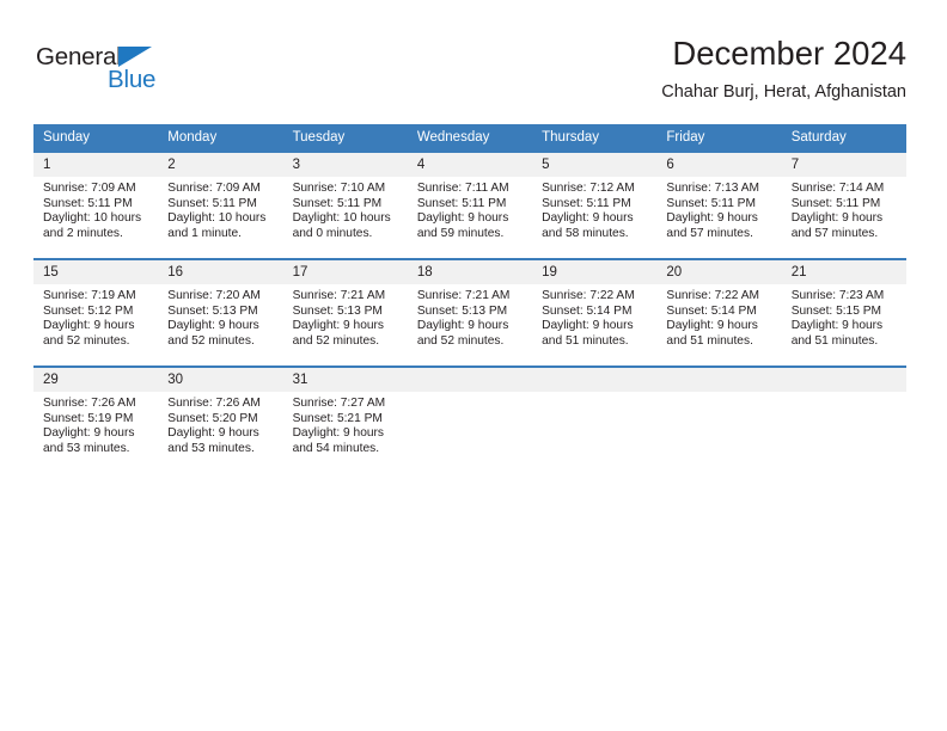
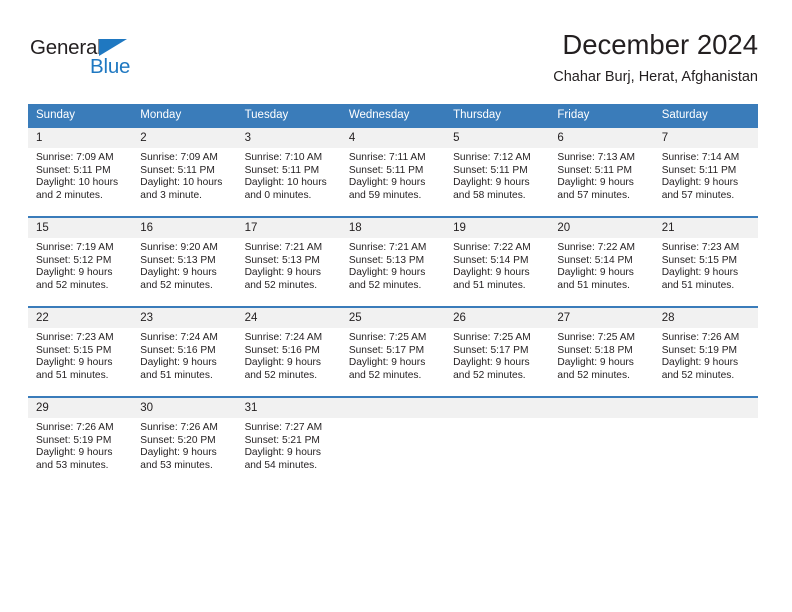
  General
  Blue
  December 2024
  Chahar Burj, Herat, Afghanistan
  Sunday	Monday	Tuesday	Wednesday	Thursday	Friday	Saturday
- 1Sunrise: 7:09 AMSunset: 5:11 PMDaylight: 10 hoursand 2 minutes.	2Sunrise: 7:09 AMSunset: 5:11 PMDaylight: 10 hoursand 1 minute.	3Sunrise: 7:10 AMSunset: 5:11 PMDaylight: 10 hoursand 0 minutes.	4Sunrise: 7:11 AMSunset: 5:11 PMDaylight: 9 hoursand 59 minutes.	5Sunrise: 7:12 AMSunset: 5:11 PMDaylight: 9 hoursand 58 minutes.	6Sunrise: 7:13 AMSunset: 5:11 PMDaylight: 9 hoursand 57 minutes.	7Sunrise: 7:14 AMSunset: 5:11 PMDaylight: 9 hoursand 57 minutes.
+ 1Sunrise: 7:09 AMSunset: 5:11 PMDaylight: 10 hoursand 2 minutes.	2Sunrise: 7:09 AMSunset: 5:11 PMDaylight: 10 hoursand 3 minute.	3Sunrise: 7:10 AMSunset: 5:11 PMDaylight: 10 hoursand 0 minutes.	4Sunrise: 7:11 AMSunset: 5:11 PMDaylight: 9 hoursand 59 minutes.	5Sunrise: 7:12 AMSunset: 5:11 PMDaylight: 9 hoursand 58 minutes.	6Sunrise: 7:13 AMSunset: 5:11 PMDaylight: 9 hoursand 57 minutes.	7Sunrise: 7:14 AMSunset: 5:11 PMDaylight: 9 hoursand 57 minutes.
- 15Sunrise: 7:19 AMSunset: 5:12 PMDaylight: 9 hoursand 52 minutes.	16Sunrise: 7:20 AMSunset: 5:13 PMDaylight: 9 hoursand 52 minutes.	17Sunrise: 7:21 AMSunset: 5:13 PMDaylight: 9 hoursand 52 minutes.	18Sunrise: 7:21 AMSunset: 5:13 PMDaylight: 9 hoursand 52 minutes.	19Sunrise: 7:22 AMSunset: 5:14 PMDaylight: 9 hoursand 51 minutes.	20Sunrise: 7:22 AMSunset: 5:14 PMDaylight: 9 hoursand 51 minutes.	21Sunrise: 7:23 AMSunset: 5:15 PMDaylight: 9 hoursand 51 minutes.
+ 15Sunrise: 7:19 AMSunset: 5:12 PMDaylight: 9 hoursand 52 minutes.	16Sunrise: 9:20 AMSunset: 5:13 PMDaylight: 9 hoursand 52 minutes.	17Sunrise: 7:21 AMSunset: 5:13 PMDaylight: 9 hoursand 52 minutes.	18Sunrise: 7:21 AMSunset: 5:13 PMDaylight: 9 hoursand 52 minutes.	19Sunrise: 7:22 AMSunset: 5:14 PMDaylight: 9 hoursand 51 minutes.	20Sunrise: 7:22 AMSunset: 5:14 PMDaylight: 9 hoursand 51 minutes.	21Sunrise: 7:23 AMSunset: 5:15 PMDaylight: 9 hoursand 51 minutes.
+ 22Sunrise: 7:23 AMSunset: 5:15 PMDaylight: 9 hoursand 51 minutes.	23Sunrise: 7:24 AMSunset: 5:16 PMDaylight: 9 hoursand 51 minutes.	24Sunrise: 7:24 AMSunset: 5:16 PMDaylight: 9 hoursand 52 minutes.	25Sunrise: 7:25 AMSunset: 5:17 PMDaylight: 9 hoursand 52 minutes.	26Sunrise: 7:25 AMSunset: 5:17 PMDaylight: 9 hoursand 52 minutes.	27Sunrise: 7:25 AMSunset: 5:18 PMDaylight: 9 hoursand 52 minutes.	28Sunrise: 7:26 AMSunset: 5:19 PMDaylight: 9 hoursand 52 minutes.
  29Sunrise: 7:26 AMSunset: 5:19 PMDaylight: 9 hoursand 53 minutes.	30Sunrise: 7:26 AMSunset: 5:20 PMDaylight: 9 hoursand 53 minutes.	31Sunrise: 7:27 AMSunset: 5:21 PMDaylight: 9 hoursand 54 minutes.
